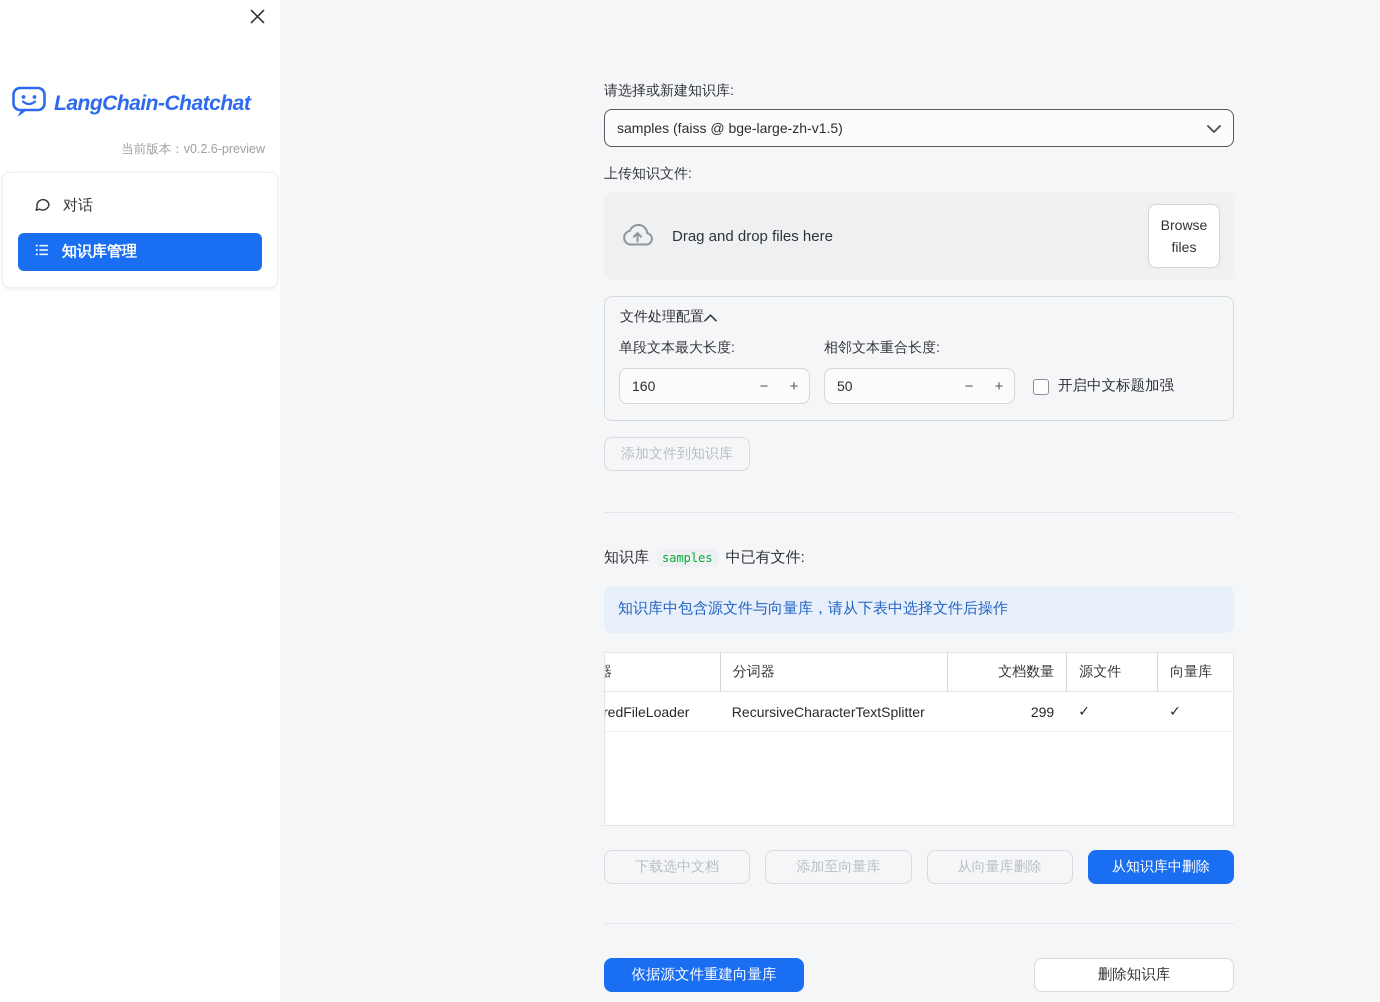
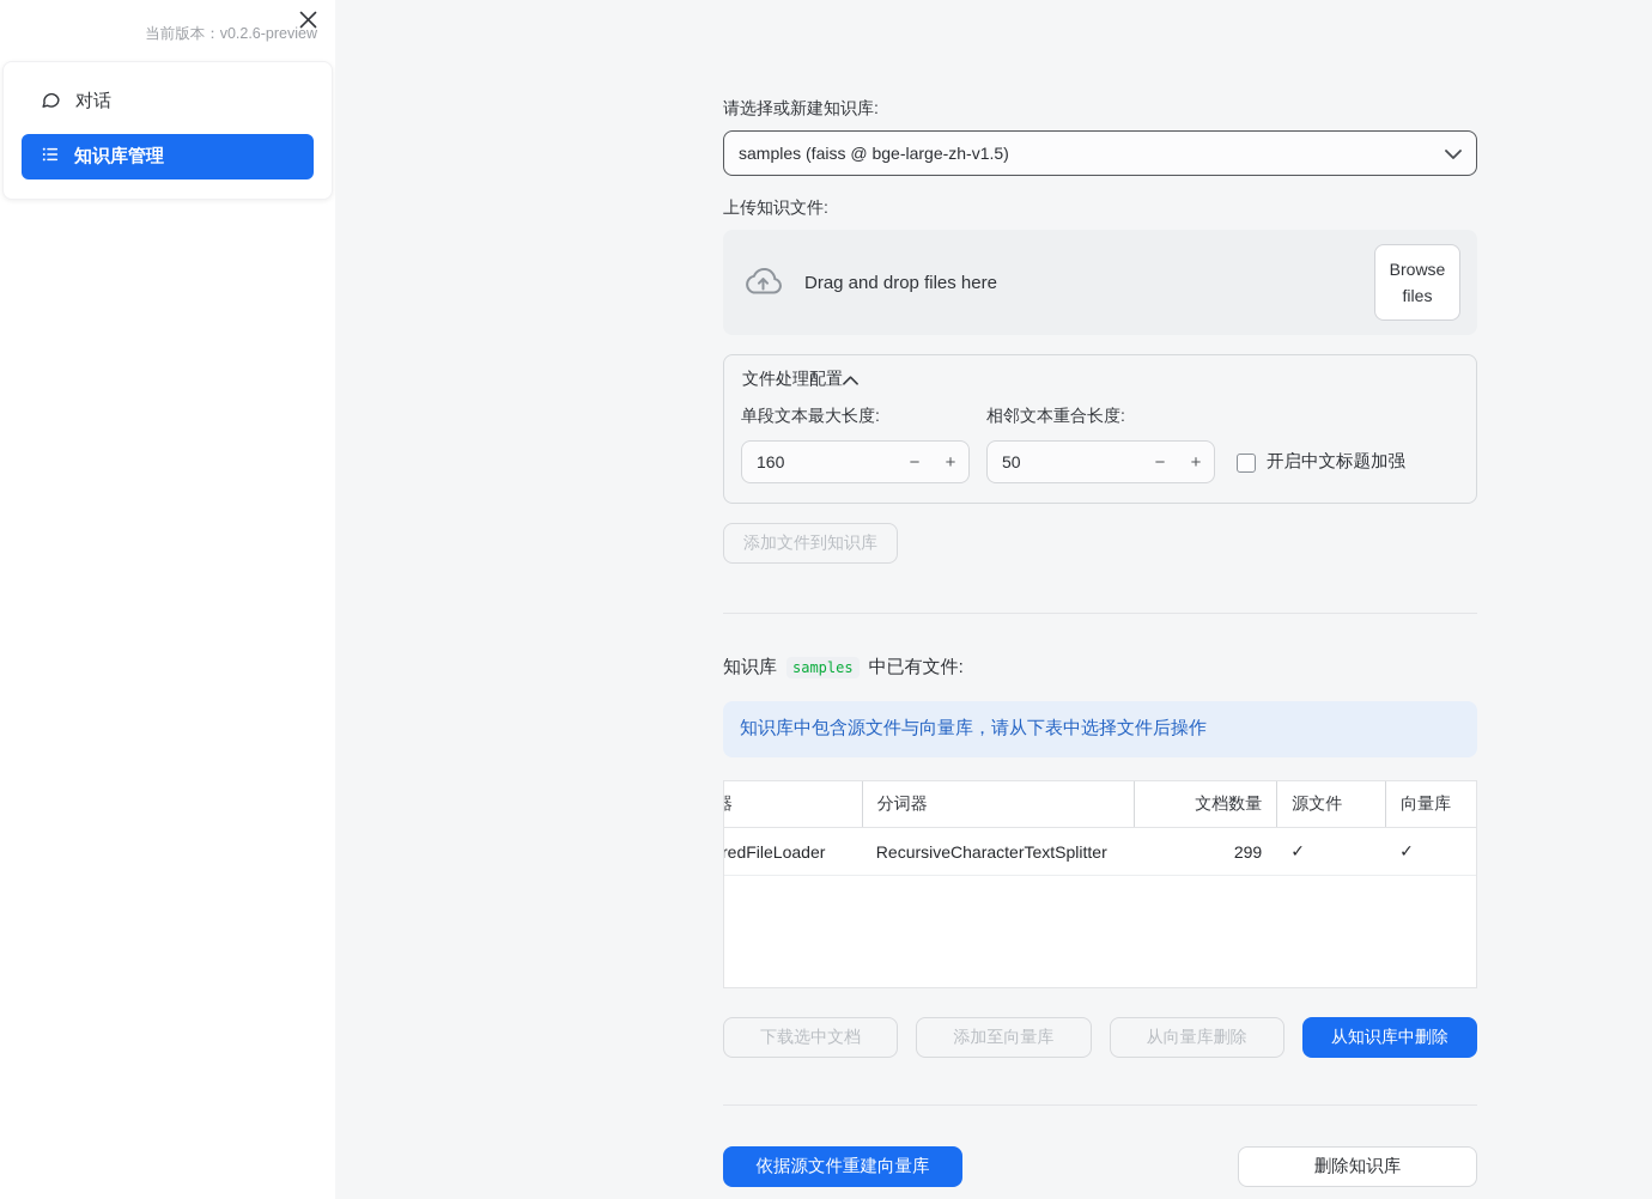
- LangChain-Chatchat
  当前版本：v0.2.6-preview
  对话
  知识库管理
  请选择或新建知识库:
  samples (faiss @ bge-large-zh-v1.5)
  上传知识文件:
  Drag and drop files here
  Browse files
  文件处理配置
  单段文本最大长度:
  160
  −
  +
  相邻文本重合长度:
  50
  −
  +
  开启中文标题加强
  添加文件到知识库
  知识库
  samples
  中已有文件:
  知识库中包含源文件与向量库，请从下表中选择文件后操作
  器
  分词器
  文档数量
  源文件
  向量库
  redFileLoader
  RecursiveCharacterTextSplitter
  299
  ✓
  ✓
  下载选中文档
  添加至向量库
  从向量库删除
  从知识库中删除
  依据源文件重建向量库
  删除知识库
